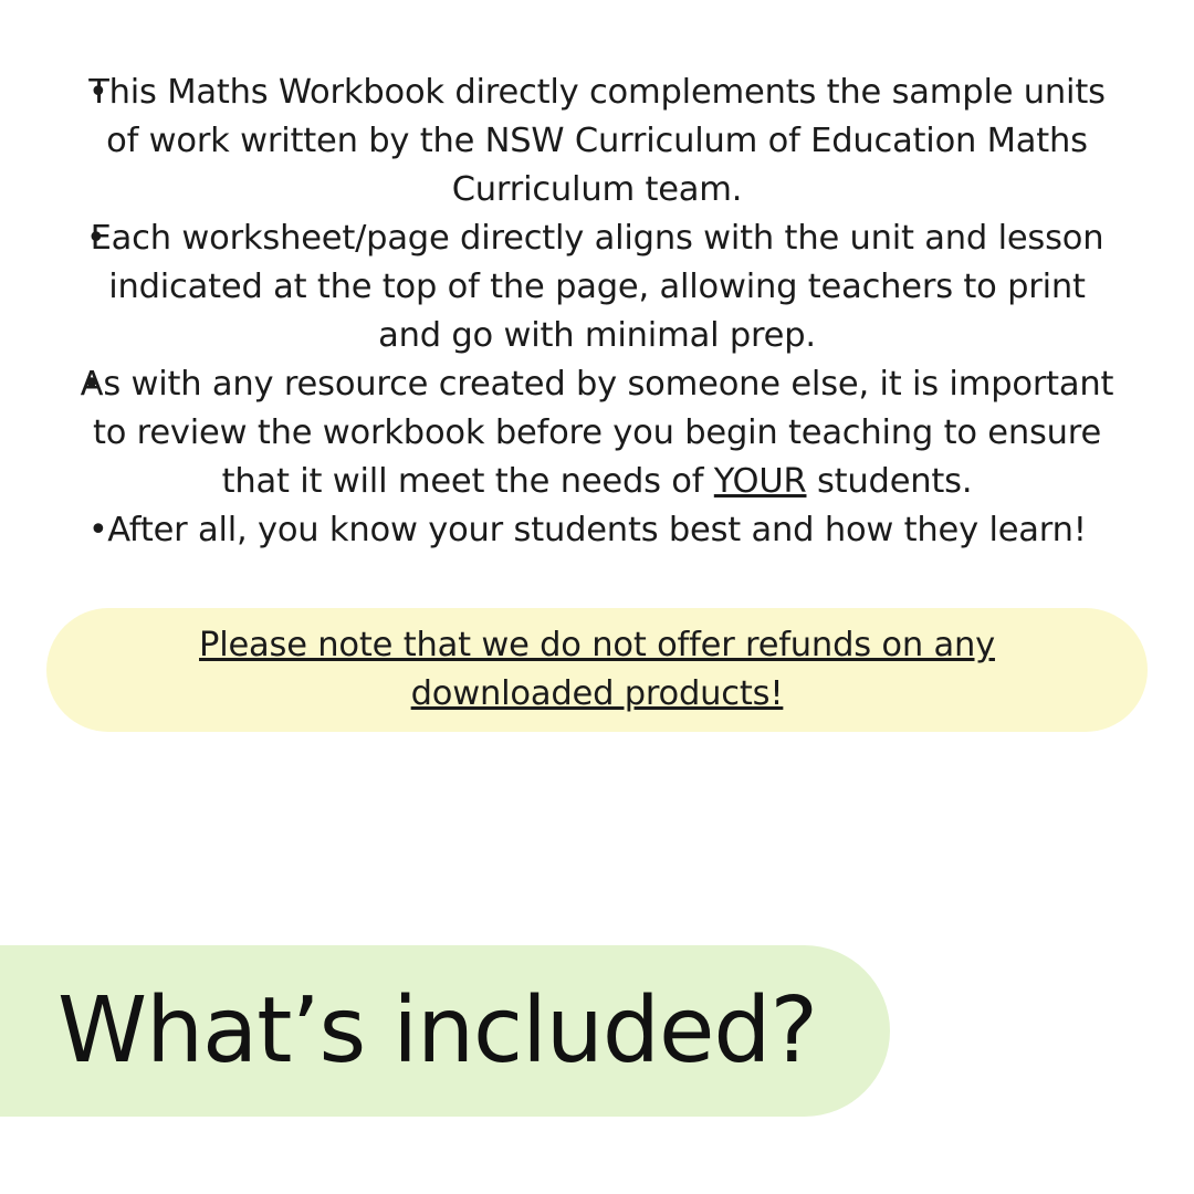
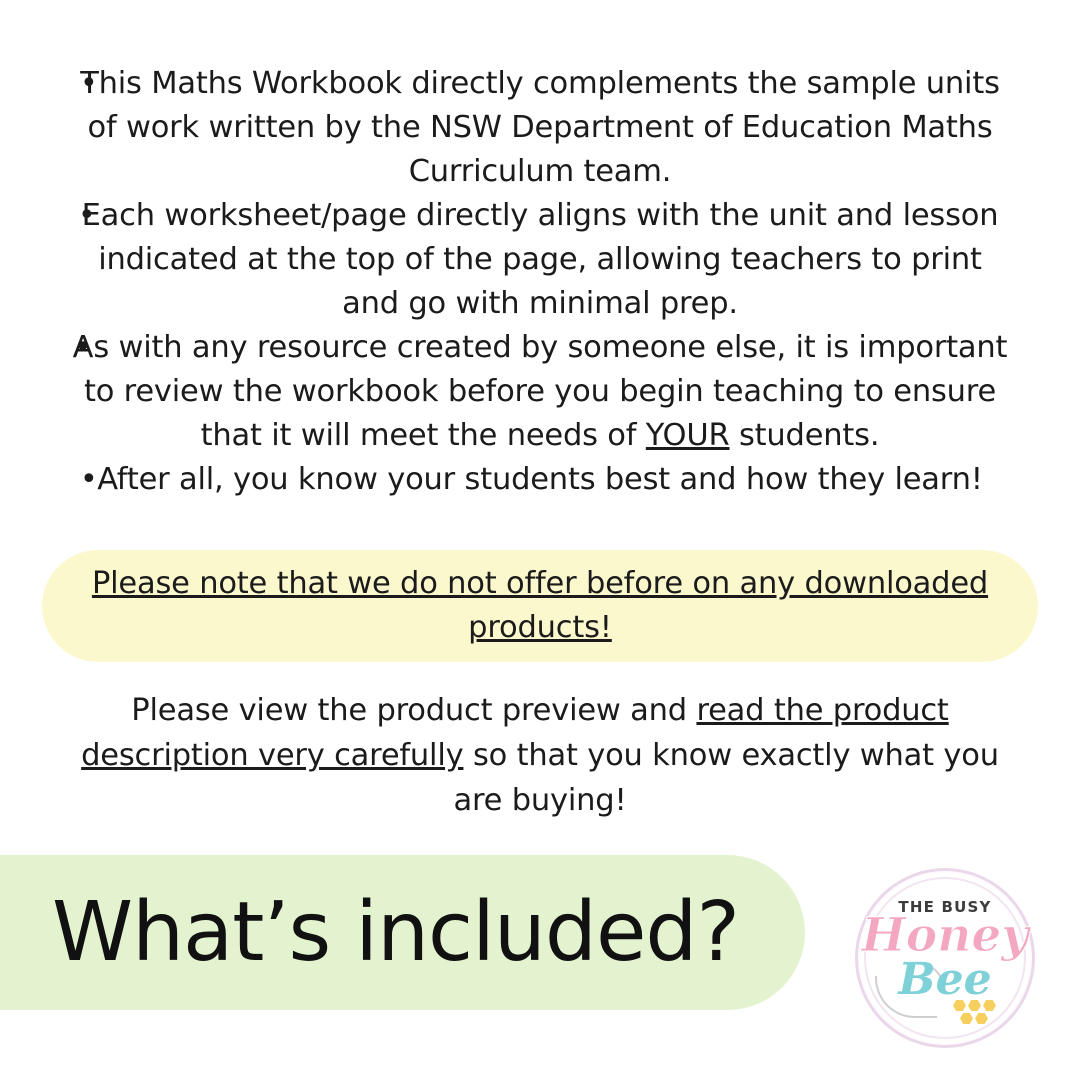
  •
- This Maths Workbook directly complements the sample units of work written by the NSW Curriculum of Education Maths Curriculum team.
+ This Maths Workbook directly complements the sample units of work written by the NSW Department of Education Maths Curriculum team.
  •
  Each worksheet/page directly aligns with the unit and lesson indicated at the top of the page, allowing teachers to print and go with minimal prep.
  •
  As with any resource created by someone else, it is important to review the workbook before you begin teaching to ensure that it will meet the needs of YOUR students.
  •
  After all, you know your students best and how they learn!
- Please note that we do not offer refunds on any downloaded products!
+ Please note that we do not offer before on any downloaded products!
+ Please view the product preview and read the product description very carefully so that you know exactly what you are buying!
  What’s included?
+ THE BUSY
+ Honey
+ Bee
